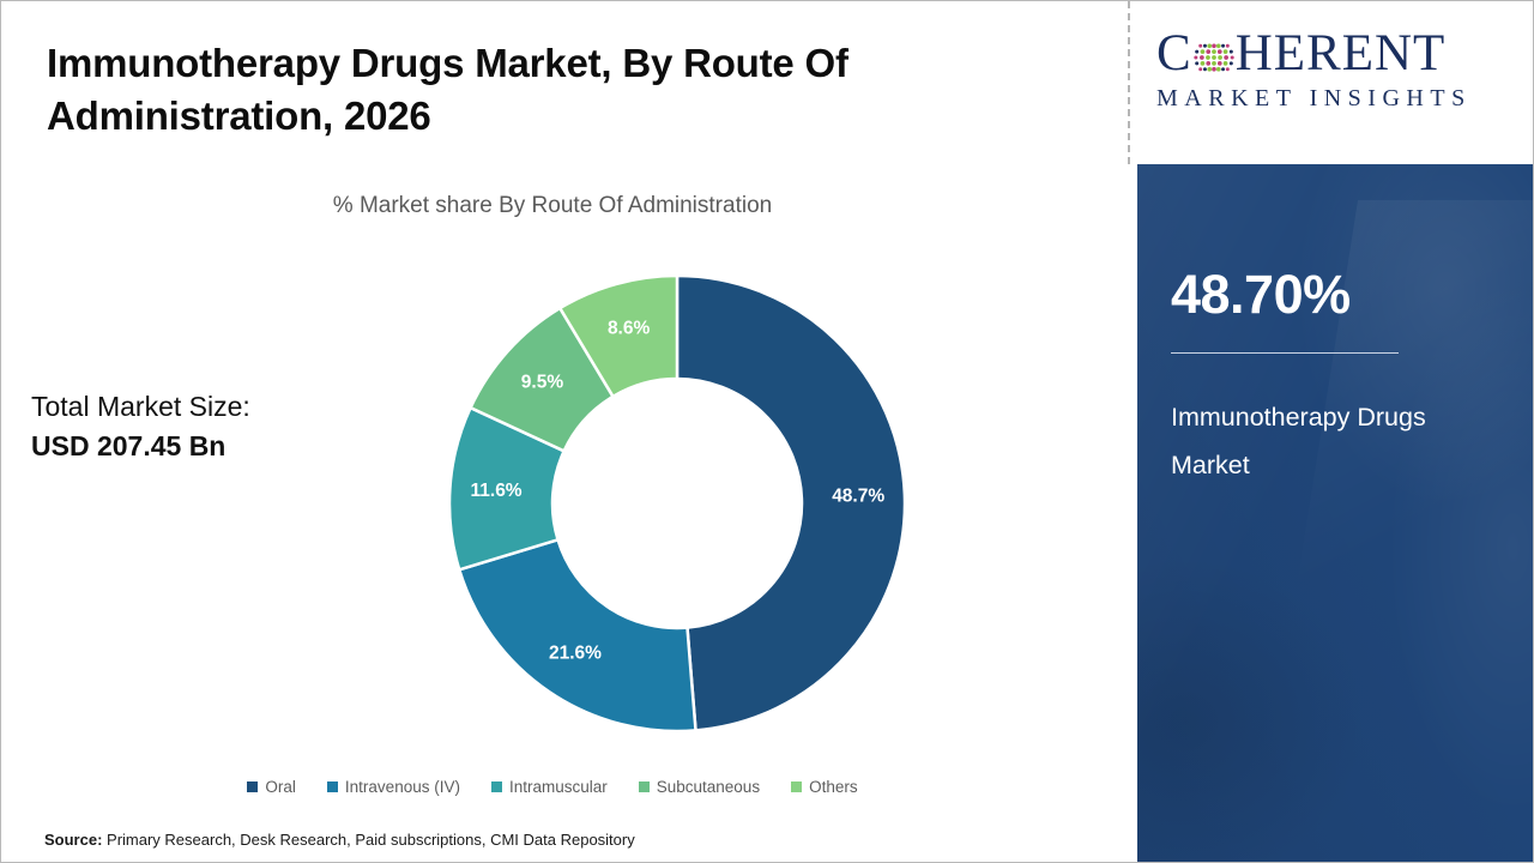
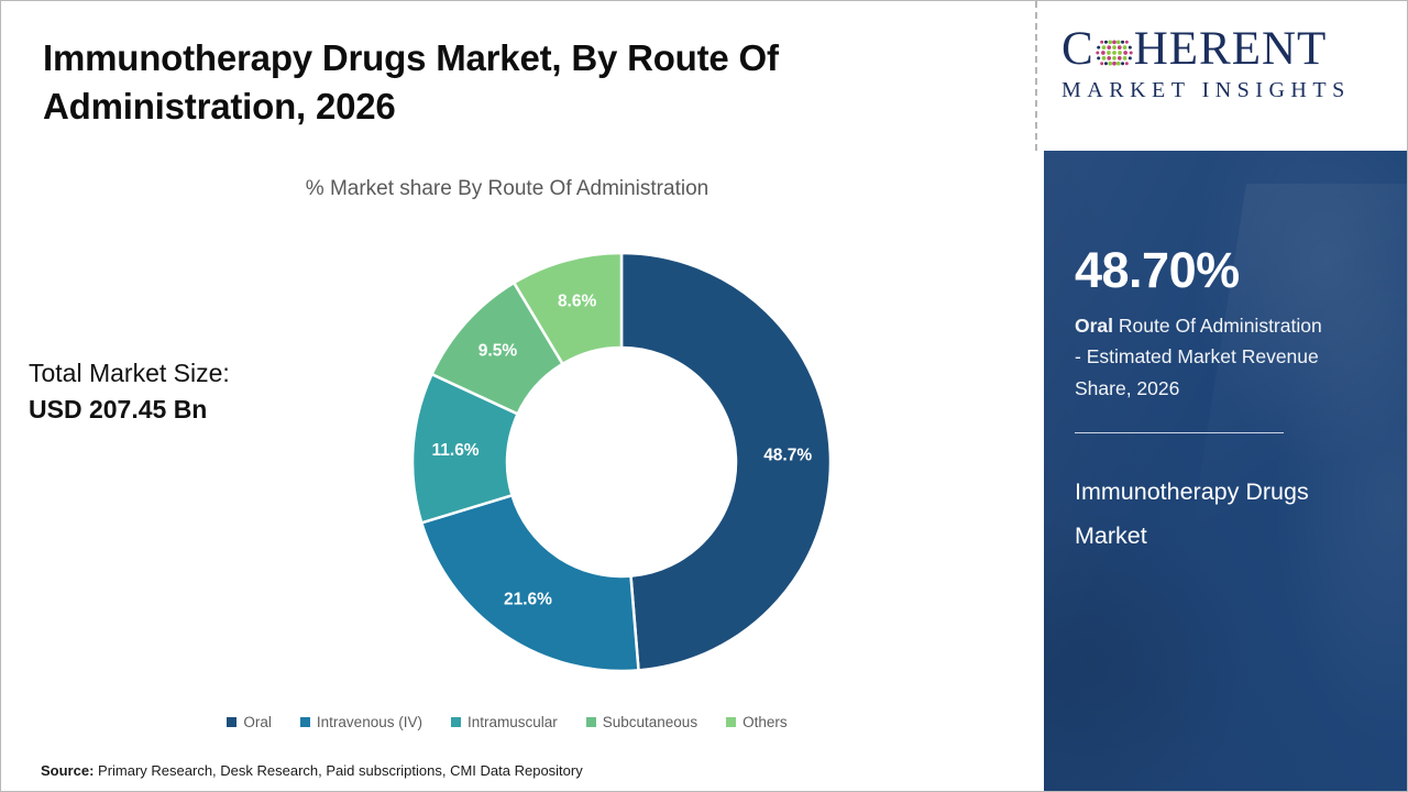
  Immunotherapy Drugs Market, By Route Of Administration, 2026
  % Market share By Route Of Administration
  Total Market Size:
  USD 207.45 Bn
  48.7%
  21.6%
  11.6%
  9.5%
  8.6%
  Oral
  Intravenous (IV)
  Intramuscular
  Subcutaneous
  Others
  Source: Primary Research, Desk Research, Paid subscriptions, CMI Data Repository
  C
  HERENT
  MARKET INSIGHTS
  48.70%
+ Oral Route Of Administration - Estimated Market Revenue Share, 2026
  Immunotherapy Drugs Market
